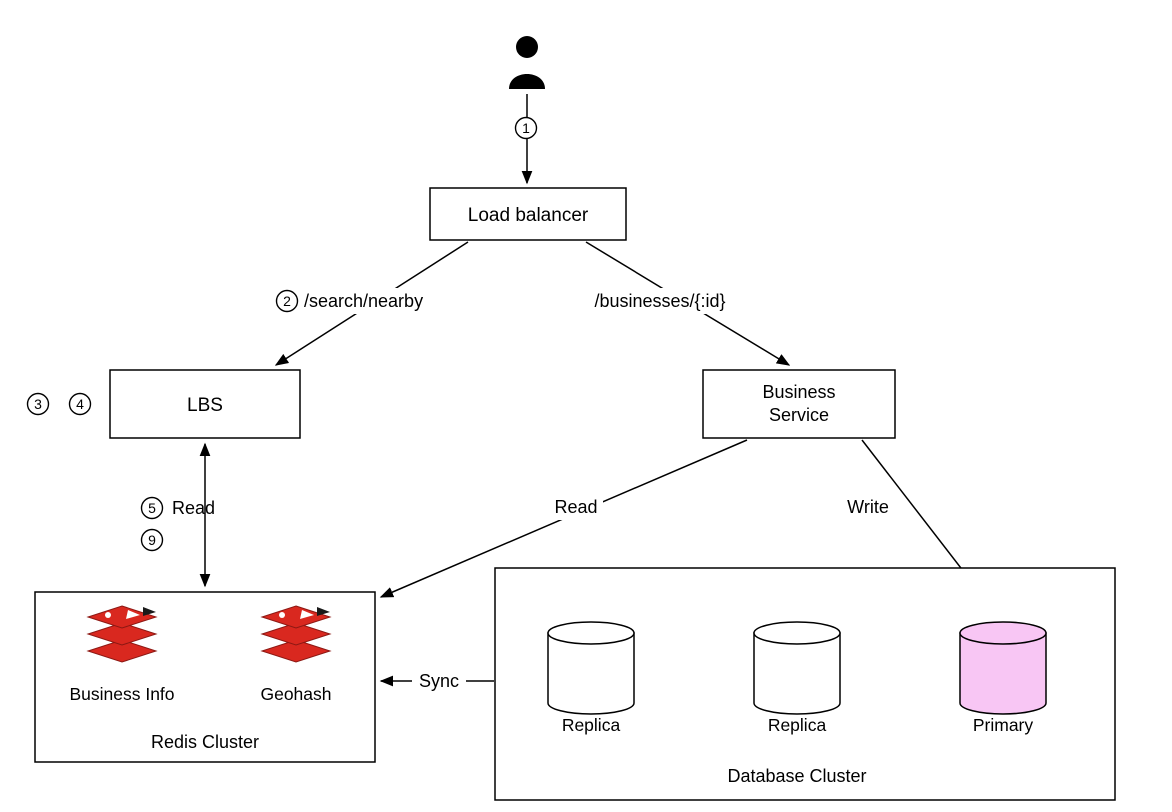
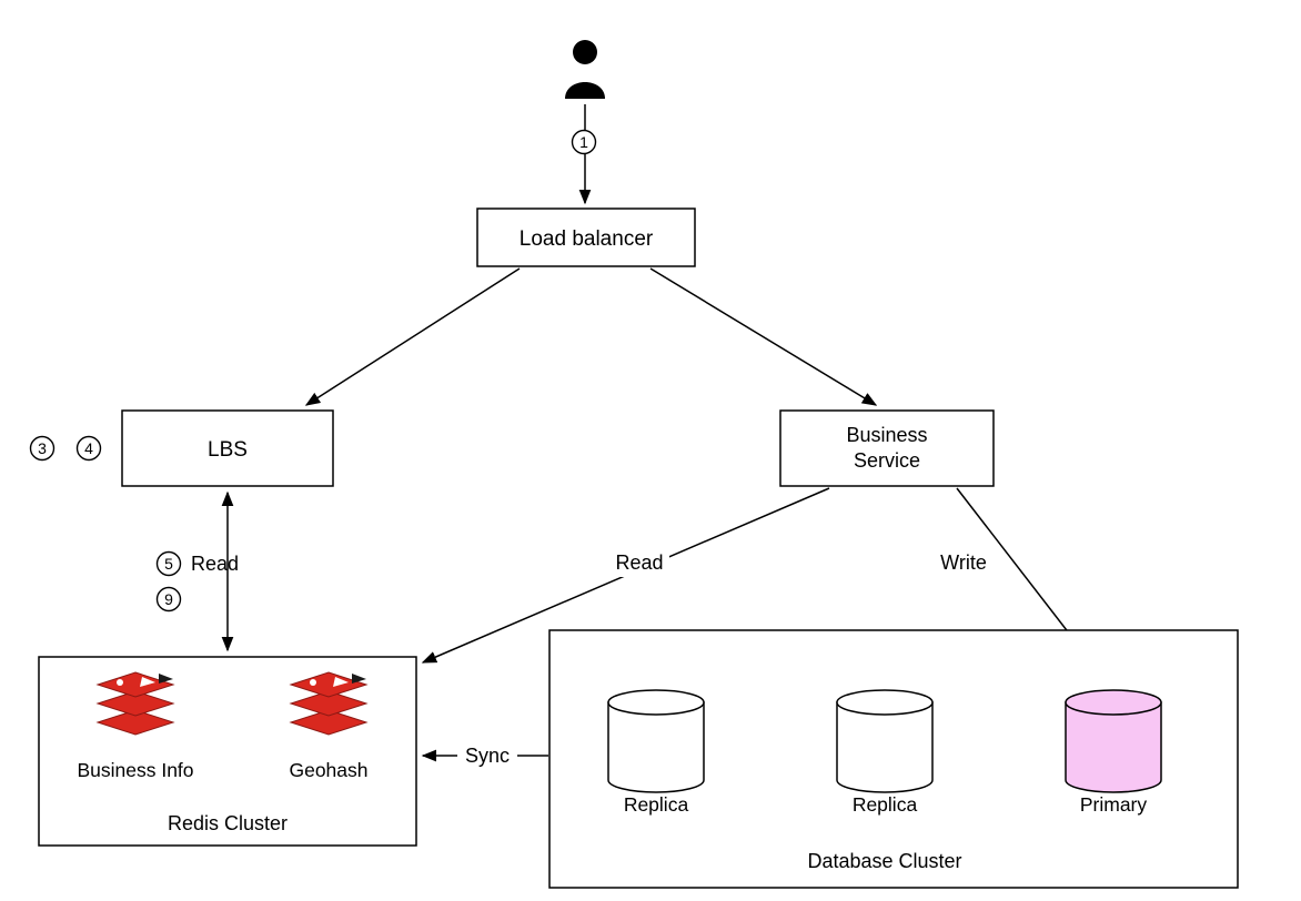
  1
  Load balancer
  LBS
  Business
  Service
  3
  4
  5
  Read
  9
- 2
- /search/nearby
- /businesses/{:id}
  Read
  Write
  Sync
  Business Info
  Geohash
  Redis Cluster
  Replica
  Replica
  Primary
  Database Cluster
